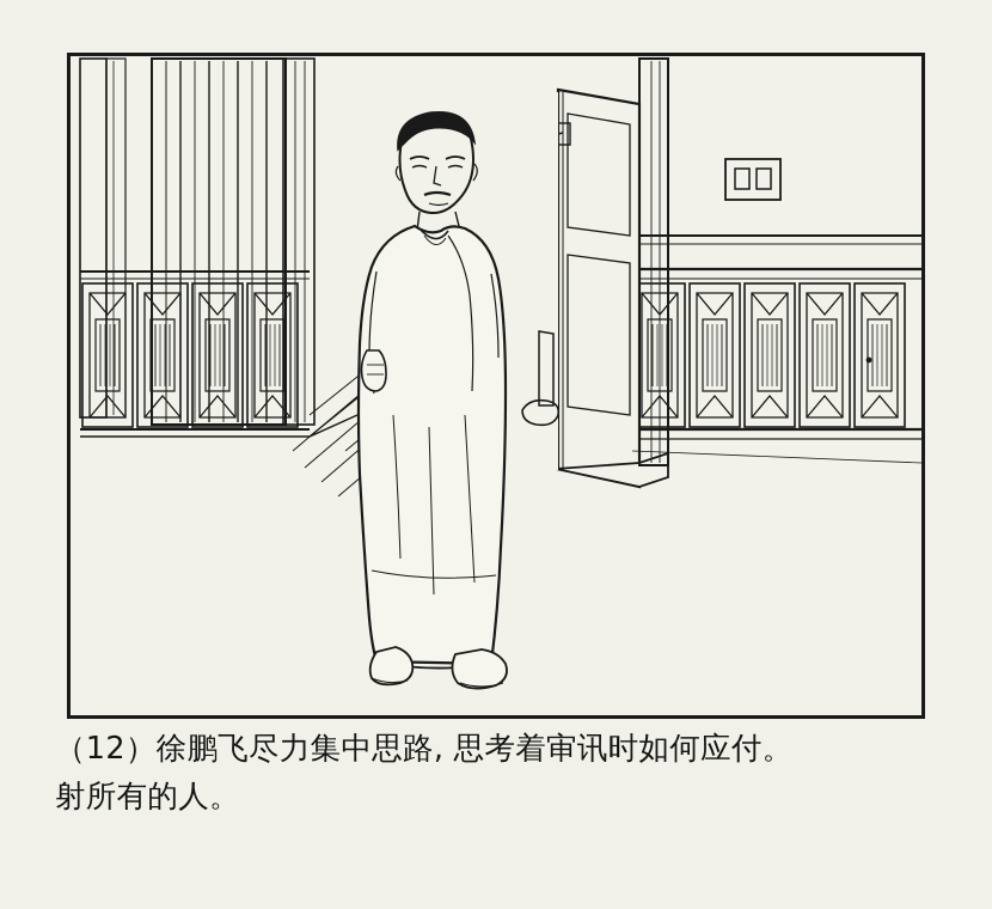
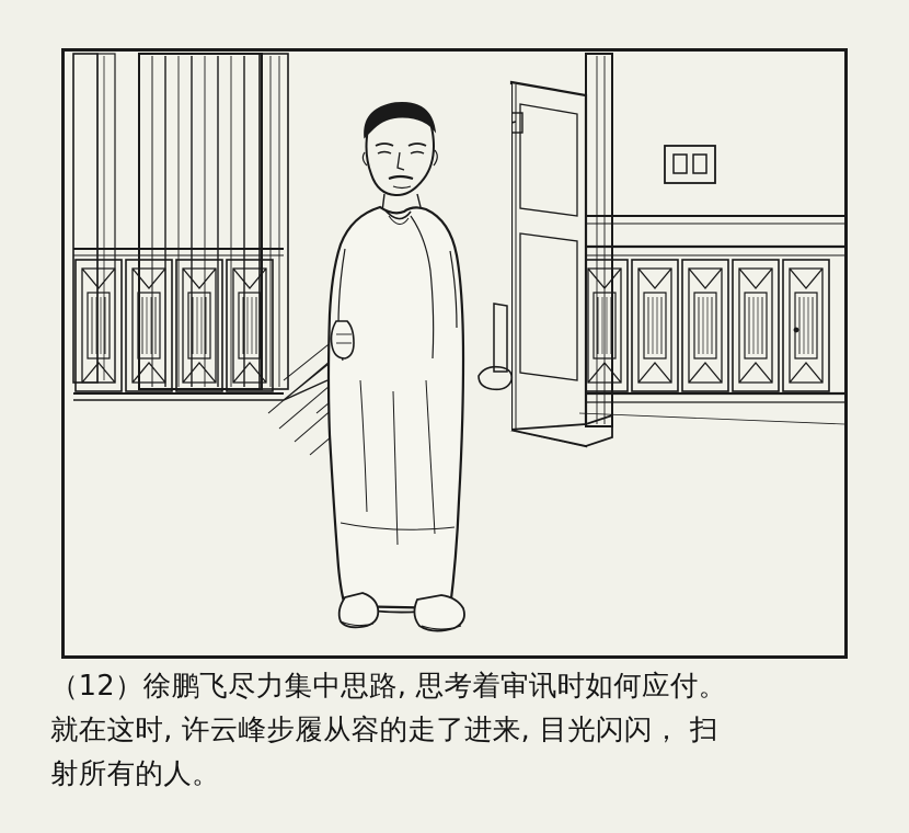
  （12）徐鹏飞尽力集中思路, 思考着审讯时如何应付。
+ 就在这时, 许云峰步履从容的走了进来, 目光闪闪， 扫
  射所有的人。
